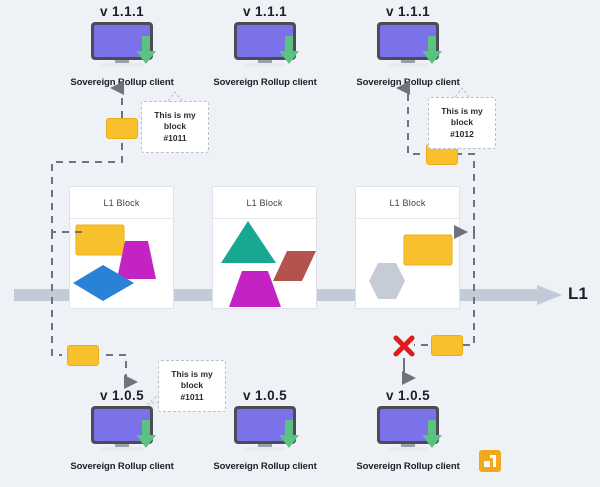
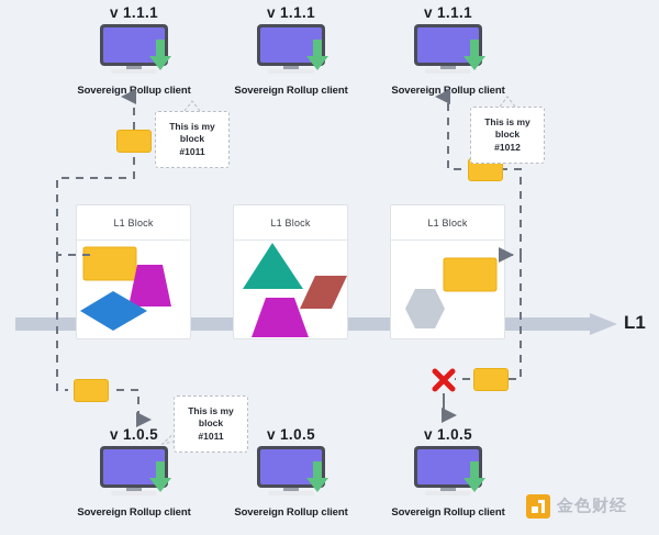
  v 1.1.1
  Sovereign Rollup client
  v 1.1.1
  Sovereign Rollup client
  v 1.1.1
  Sovereign Rollup client
  v 1.0.5
  Sovereign Rollup client
  v 1.0.5
  Sovereign Rollup client
  v 1.0.5
  Sovereign Rollup client
  L1
  L1 Block
  L1 Block
  L1 Block
  This is my block
  #1011
  This is my block
  #1012
  This is my block
  #1011
+ 金色财经
